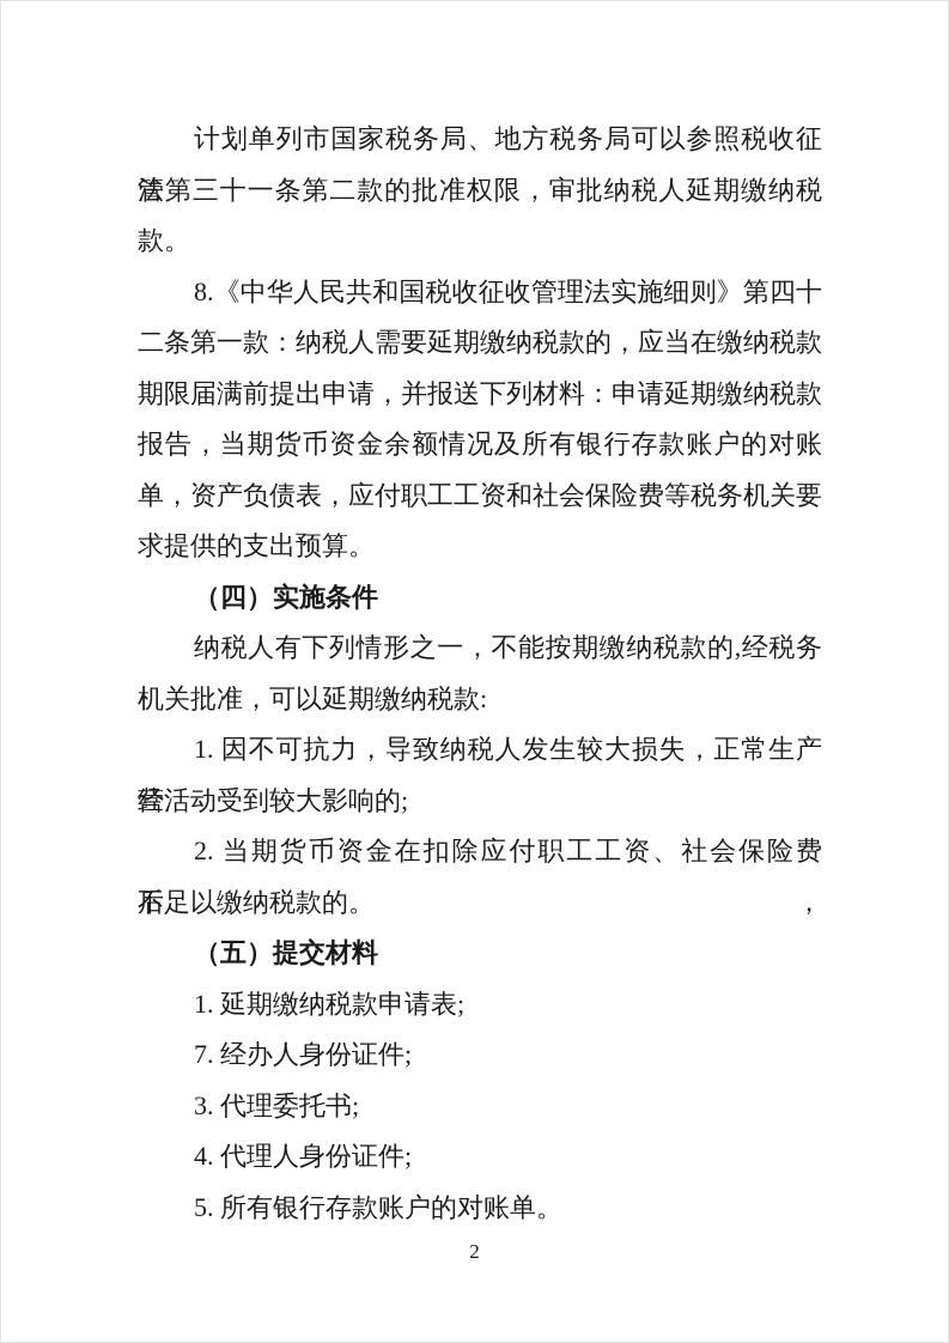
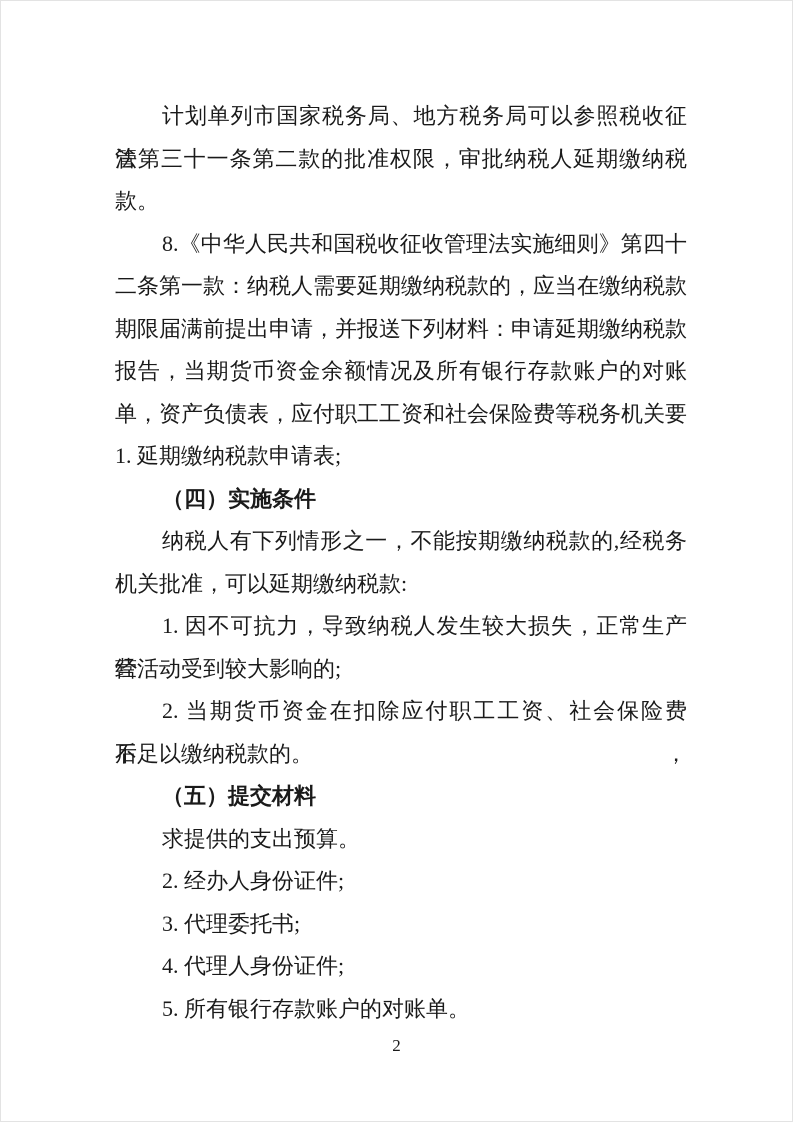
  计划单列市国家税务局、地方税务局可以参照税收征管
  法第三十一条第二款的批准权限，审批纳税人延期缴纳税
  款。
  8.《中华人民共和国税收征收管理法实施细则》第四十
  二条第一款：纳税人需要延期缴纳税款的，应当在缴纳税款
  期限届满前提出申请，并报送下列材料：申请延期缴纳税款
  报告，当期货币资金余额情况及所有银行存款账户的对账
  单，资产负债表，应付职工工资和社会保险费等税务机关要
- 求提供的支出预算。
+ 1. 延期缴纳税款申请表;
  （四）实施条件
  纳税人有下列情形之一，不能按期缴纳税款的,经税务
  机关批准，可以延期缴纳税款:
  1. 因不可抗力，导致纳税人发生较大损失，正常生产经
  营活动受到较大影响的;
  2. 当期货币资金在扣除应付职工工资、社会保险费后，
  不足以缴纳税款的。
  （五）提交材料
- 1. 延期缴纳税款申请表;
+ 求提供的支出预算。
- 7. 经办人身份证件;
+ 2. 经办人身份证件;
  3. 代理委托书;
  4. 代理人身份证件;
  5. 所有银行存款账户的对账单。
  2
